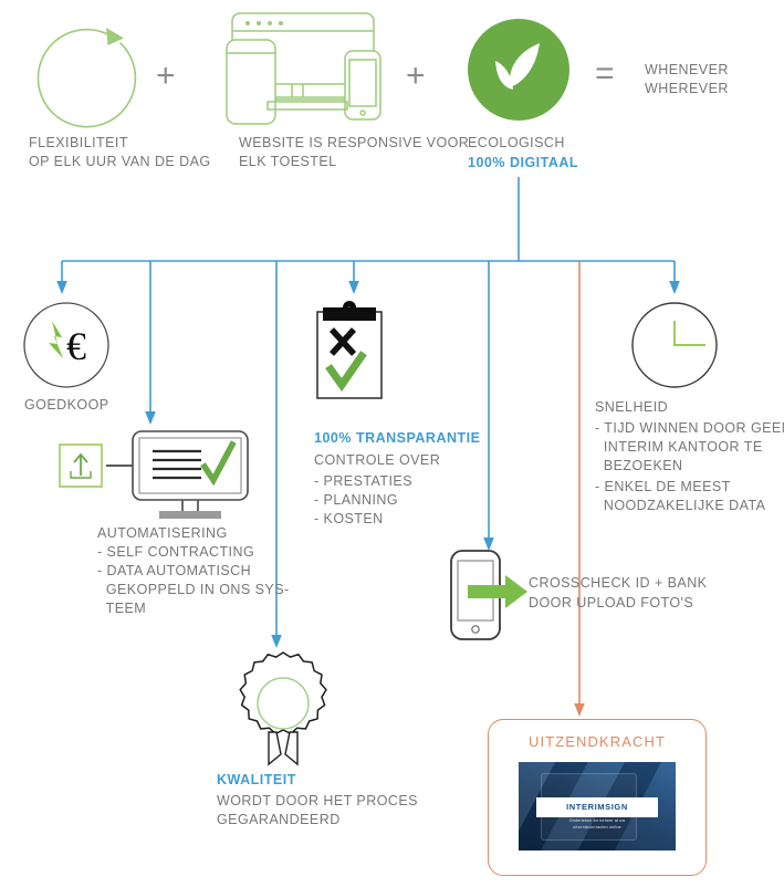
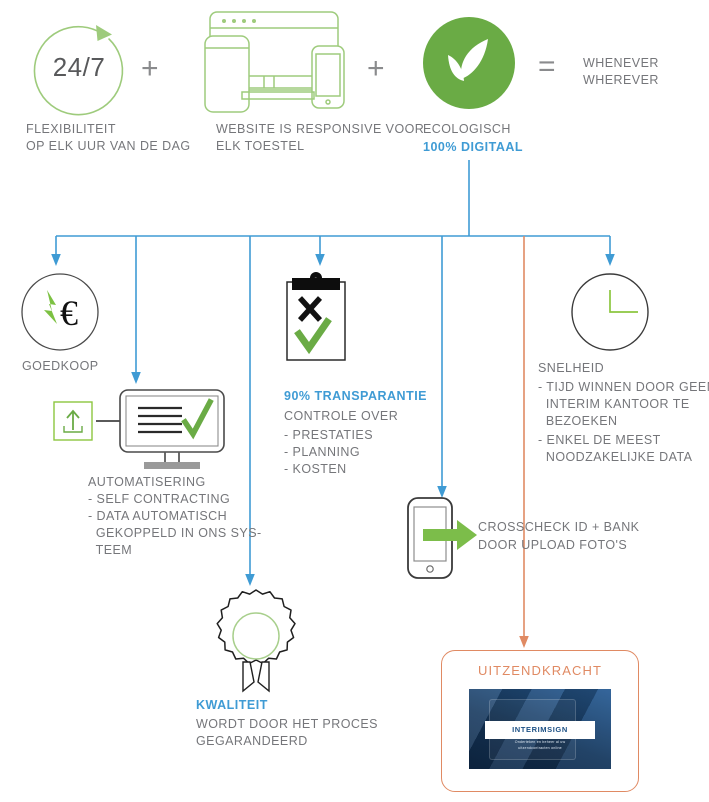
+ 24/7
  FLEXIBILITEIT
  OP ELK UUR VAN DE DAG
  +
  WEBSITE IS RESPONSIVE VOOR
  ELK TOESTEL
  +
  ECOLOGISCH
  100% DIGITAAL
  =
  WHENEVER
  WHEREVER
  €
  GOEDKOOP
  AUTOMATISERING
  - SELF CONTRACTING
  - DATA AUTOMATISCH
  GEKOPPELD IN ONS SYS-
  TEEM
- 100% TRANSPARANTIE
+ 90% TRANSPARANTIE
  CONTROLE OVER
  - PRESTATIES
  - PLANNING
  - KOSTEN
  SNELHEID
  - TIJD WINNEN DOOR GEE
  INTERIM KANTOOR TE
  BEZOEKEN
  - ENKEL DE MEEST
  NOODZAKELIJKE DATA
  CROSSCHECK ID + BANK
  DOOR UPLOAD FOTO'S
  KWALITEIT
  WORDT DOOR HET PROCES
  GEGARANDEERD
  UITZENDKRACHT
  INTERIMSIGN
